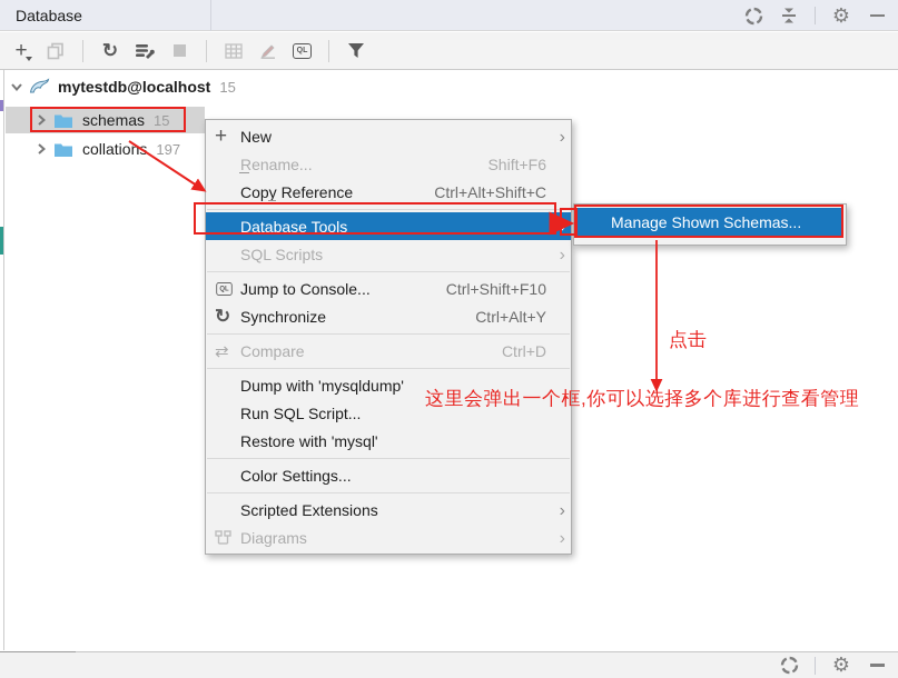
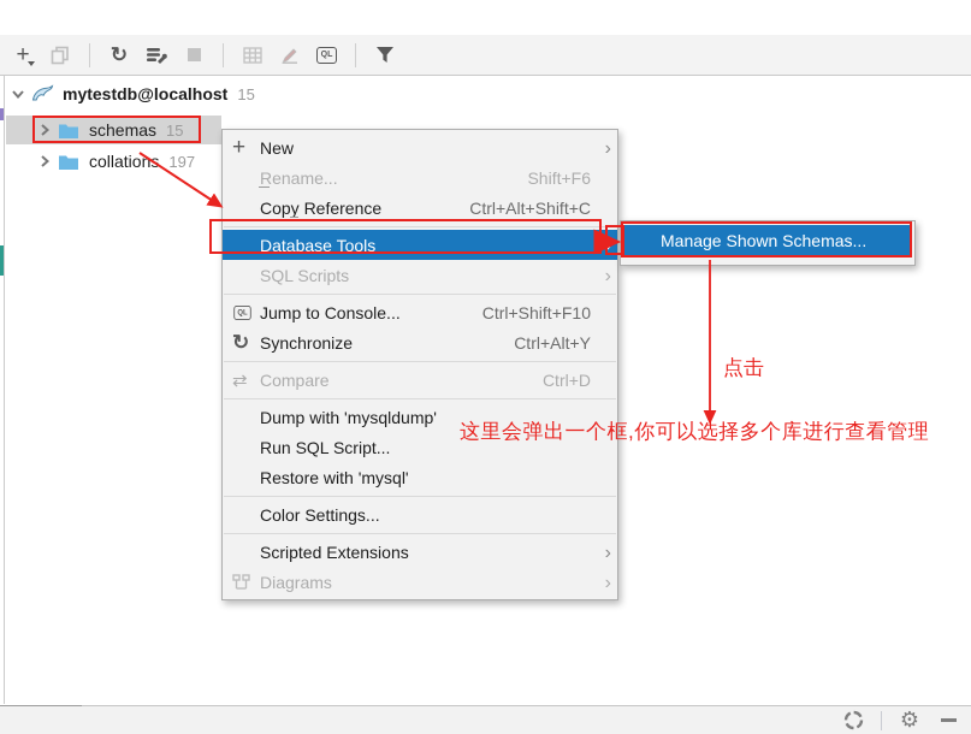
- Database
  mytestdb@localhost
  15
  schemas
  15
  collations
  197
  New
  Rename...
  Shift+F6
  Copy Reference
  Ctrl+Alt+Shift+C
  Database Tools
  SQL Scripts
  Jump to Console...
  Ctrl+Shift+F10
  Synchronize
  Ctrl+Alt+Y
  Compare
  Ctrl+D
  Dump with 'mysqldump'
  Run SQL Script...
  Restore with 'mysql'
  Color Settings...
  Scripted Extensions
  Diagrams
  Manage Shown Schemas...
  点击
  这里会弹出一个框,你可以选择多个库进行查看管理
